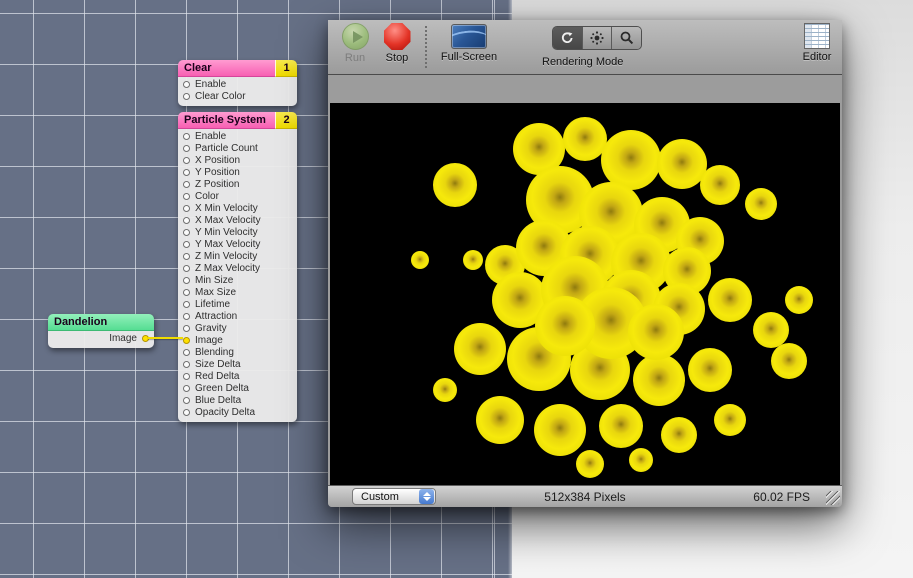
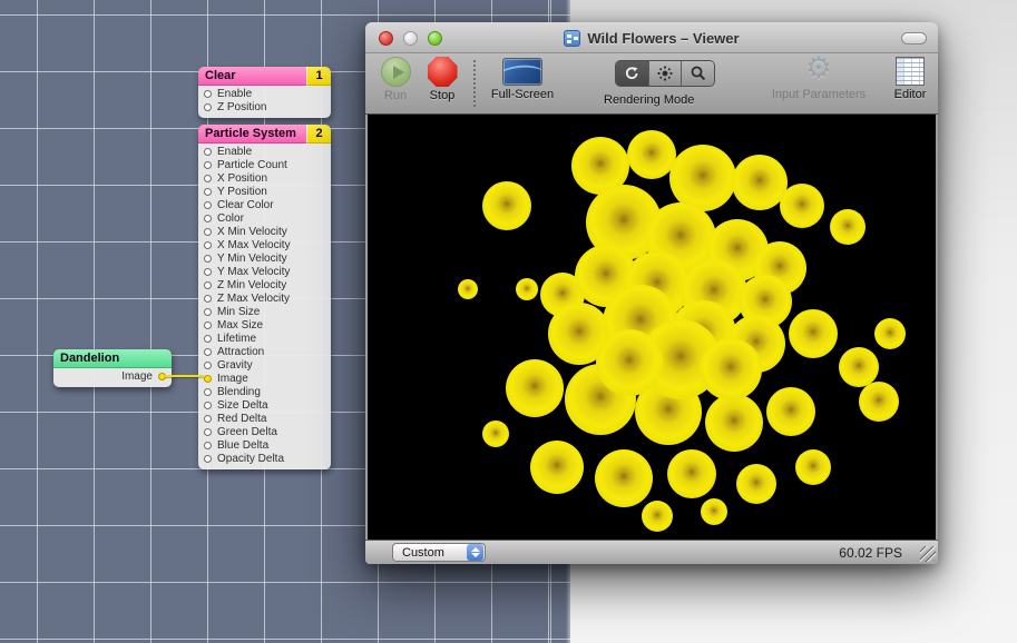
  Clear
  1
  Enable
- Clear Color
+ Z Position
  Particle System
  2
  Enable
  Particle Count
  X Position
  Y Position
- Z Position
+ Clear Color
  Color
  X Min Velocity
  X Max Velocity
  Y Min Velocity
  Y Max Velocity
  Z Min Velocity
  Z Max Velocity
  Min Size
  Max Size
  Lifetime
  Attraction
  Gravity
  Image
  Blending
  Size Delta
  Red Delta
  Green Delta
  Blue Delta
  Opacity Delta
  Dandelion
  Image
+ Wild Flowers – Viewer
  Run
  Stop
  Full-Screen
  Rendering Mode
+ ⚙
+ Input Parameters
  Editor
  Custom
- 512x384 Pixels
  60.02 FPS
